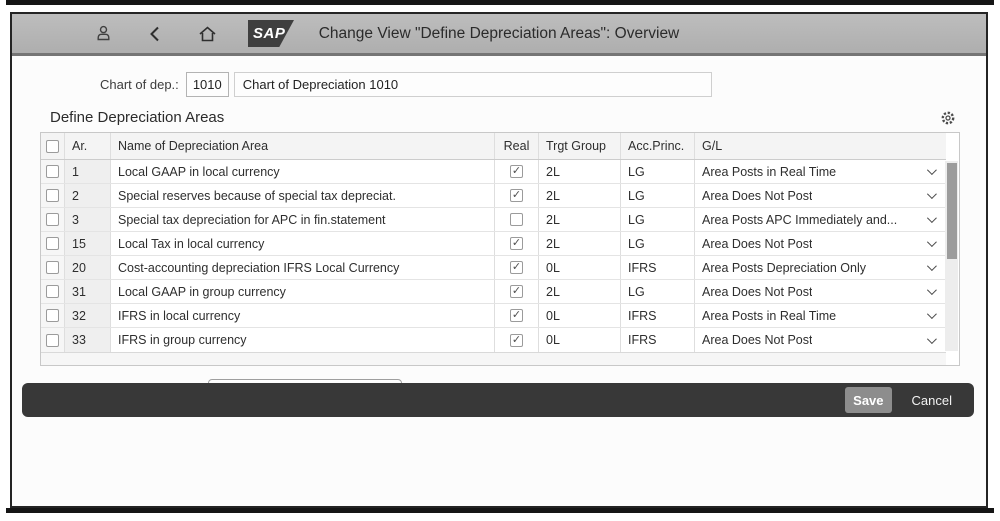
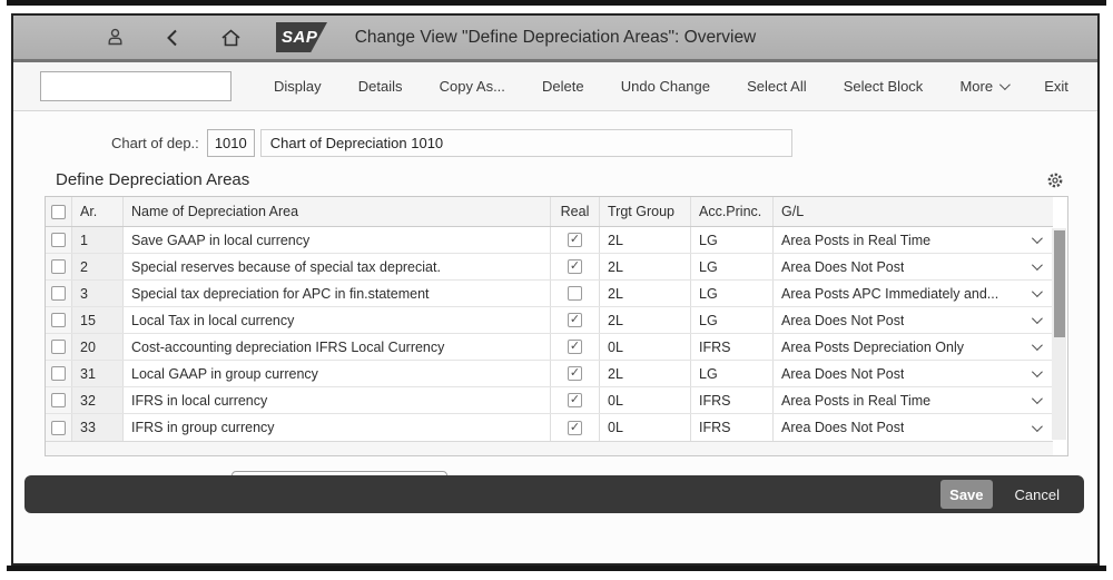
  SAP
  Change View "Define Depreciation Areas": Overview
+ Display
+ Details
+ Copy As...
+ Delete
+ Undo Change
+ Select All
+ Select Block
+ More
+ Exit
  Chart of dep.:
  1010
  Chart of Depreciation 1010
  Define Depreciation Areas
  Ar.
  Name of Depreciation Area
  Real
  Trgt Group
  Acc.Princ.
  G/L
  1
- Local GAAP in local currency
+ Save GAAP in local currency
  2L
  LG
  Area Posts in Real Time
  2
  Special reserves because of special tax depreciat.
  2L
  LG
  Area Does Not Post
  3
  Special tax depreciation for APC in fin.statement
  2L
  LG
  Area Posts APC Immediately and...
  15
  Local Tax in local currency
  2L
  LG
  Area Does Not Post
  20
  Cost-accounting depreciation IFRS Local Currency
  0L
  IFRS
  Area Posts Depreciation Only
  31
  Local GAAP in group currency
  2L
  LG
  Area Does Not Post
  32
  IFRS in local currency
  0L
  IFRS
  Area Posts in Real Time
  33
  IFRS in group currency
  0L
  IFRS
  Area Does Not Post
  Save
  Cancel
